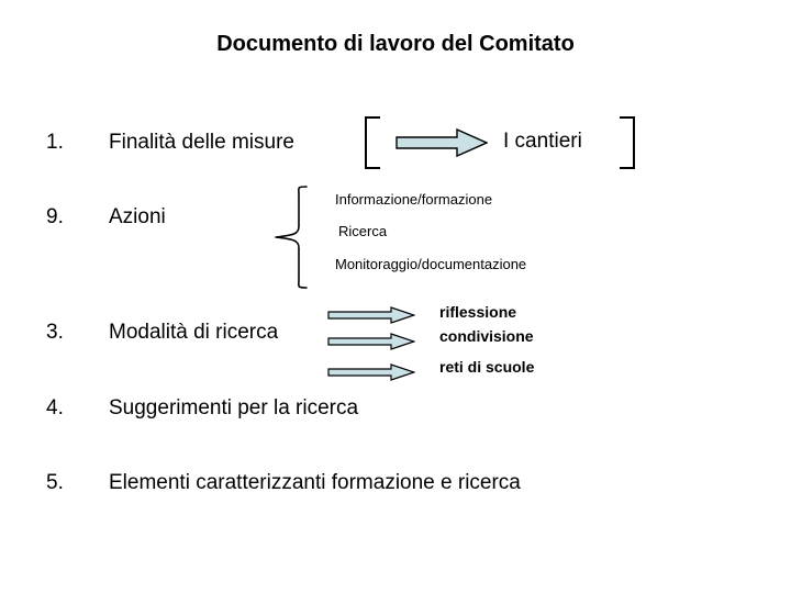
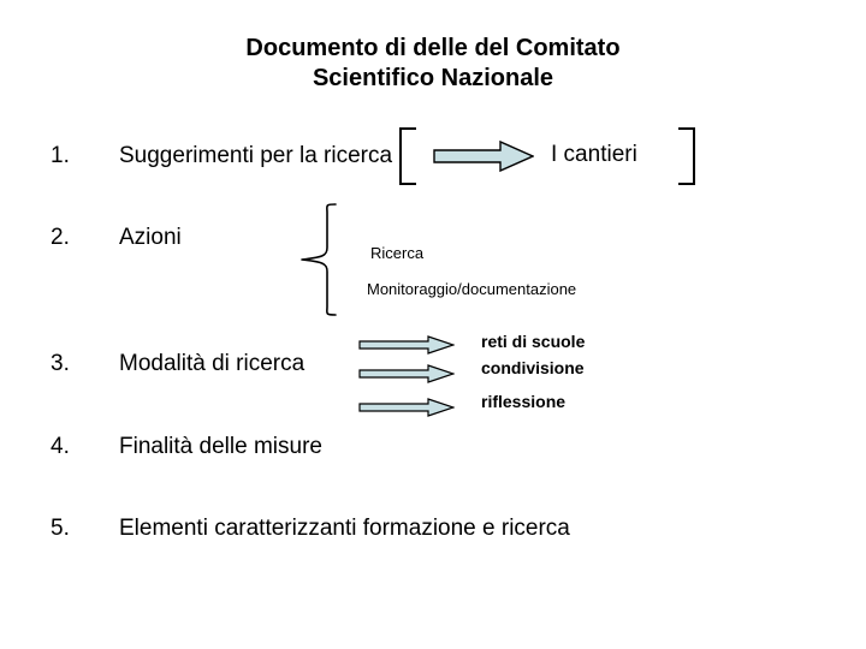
- Documento di lavoro del Comitato
+ Documento di delle del Comitato
+ Scientifico Nazionale
  1.
- Finalità delle misure
+ Suggerimenti per la ricerca
  I cantieri
- 9.
+ 2.
  Azioni
- Informazione/formazione
  Ricerca
  Monitoraggio/documentazione
  3.
  Modalità di ricerca
- riflessione
+ reti di scuole
  condivisione
- reti di scuole
+ riflessione
  4.
- Suggerimenti per la ricerca
+ Finalità delle misure
  5.
  Elementi caratterizzanti formazione e ricerca
